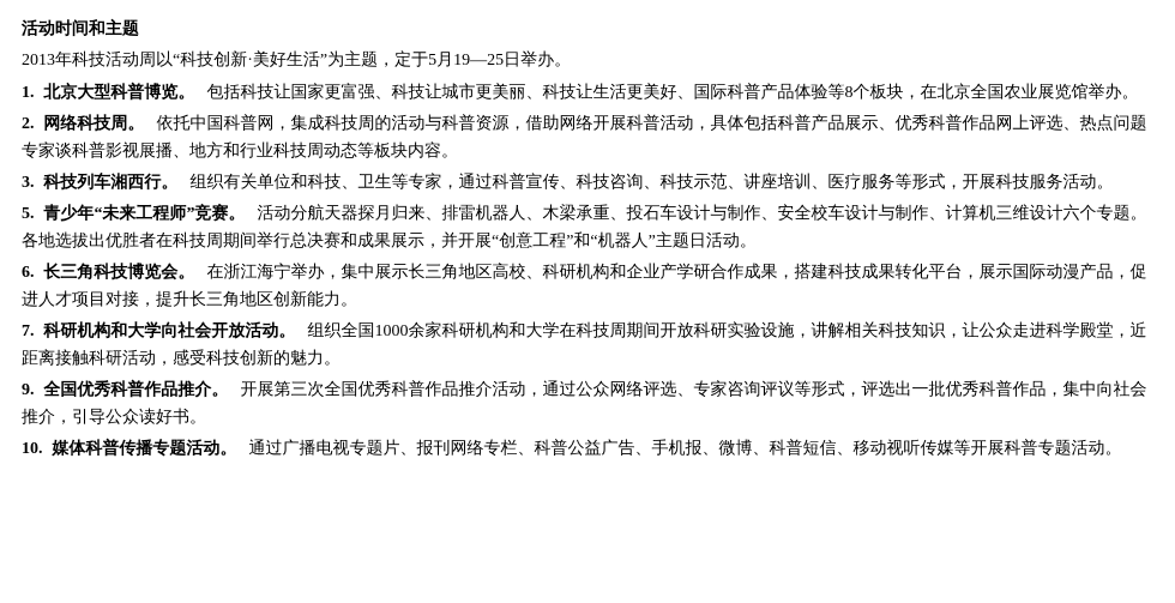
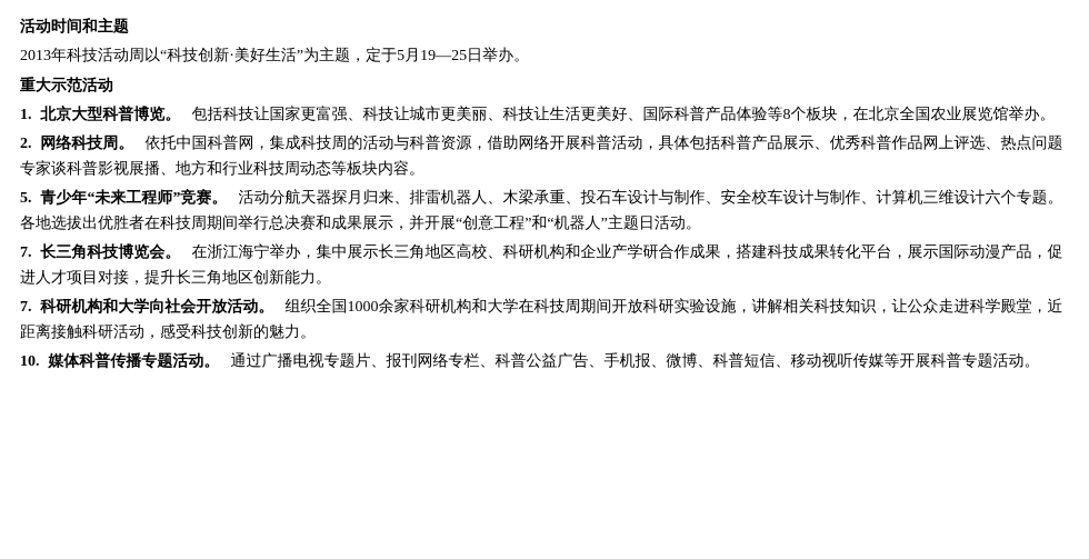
  活动时间和主题
  2013年科技活动周以“科技创新·美好生活”为主题，定于5月19—25日举办。
+ 重大示范活动
  1. 北京大型科普博览。 包括科技让国家更富强、科技让城市更美丽、科技让生活更美好、国际科普产品体验等8个板块，在北京全国农业展览馆举办。
  2. 网络科技周。 依托中国科普网，集成科技周的活动与科普资源，借助网络开展科普活动，具体包括科普产品展示、优秀科普作品网上评选、热点问题专家谈科普影视展播、地方和行业科技周动态等板块内容。
- 3. 科技列车湘西行。 组织有关单位和科技、卫生等专家，通过科普宣传、科技咨询、科技示范、讲座培训、医疗服务等形式，开展科技服务活动。
  5. 青少年“未来工程师”竞赛。 活动分航天器探月归来、排雷机器人、木梁承重、投石车设计与制作、安全校车设计与制作、计算机三维设计六个专题。各地选拔出优胜者在科技周期间举行总决赛和成果展示，并开展“创意工程”和“机器人”主题日活动。
- 6. 长三角科技博览会。 在浙江海宁举办，集中展示长三角地区高校、科研机构和企业产学研合作成果，搭建科技成果转化平台，展示国际动漫产品，促进人才项目对接，提升长三角地区创新能力。
+ 7. 长三角科技博览会。 在浙江海宁举办，集中展示长三角地区高校、科研机构和企业产学研合作成果，搭建科技成果转化平台，展示国际动漫产品，促进人才项目对接，提升长三角地区创新能力。
  7. 科研机构和大学向社会开放活动。 组织全国1000余家科研机构和大学在科技周期间开放科研实验设施，讲解相关科技知识，让公众走进科学殿堂，近距离接触科研活动，感受科技创新的魅力。
- 9. 全国优秀科普作品推介。 开展第三次全国优秀科普作品推介活动，通过公众网络评选、专家咨询评议等形式，评选出一批优秀科普作品，集中向社会推介，引导公众读好书。
  10. 媒体科普传播专题活动。 通过广播电视专题片、报刊网络专栏、科普公益广告、手机报、微博、科普短信、移动视听传媒等开展科普专题活动。
